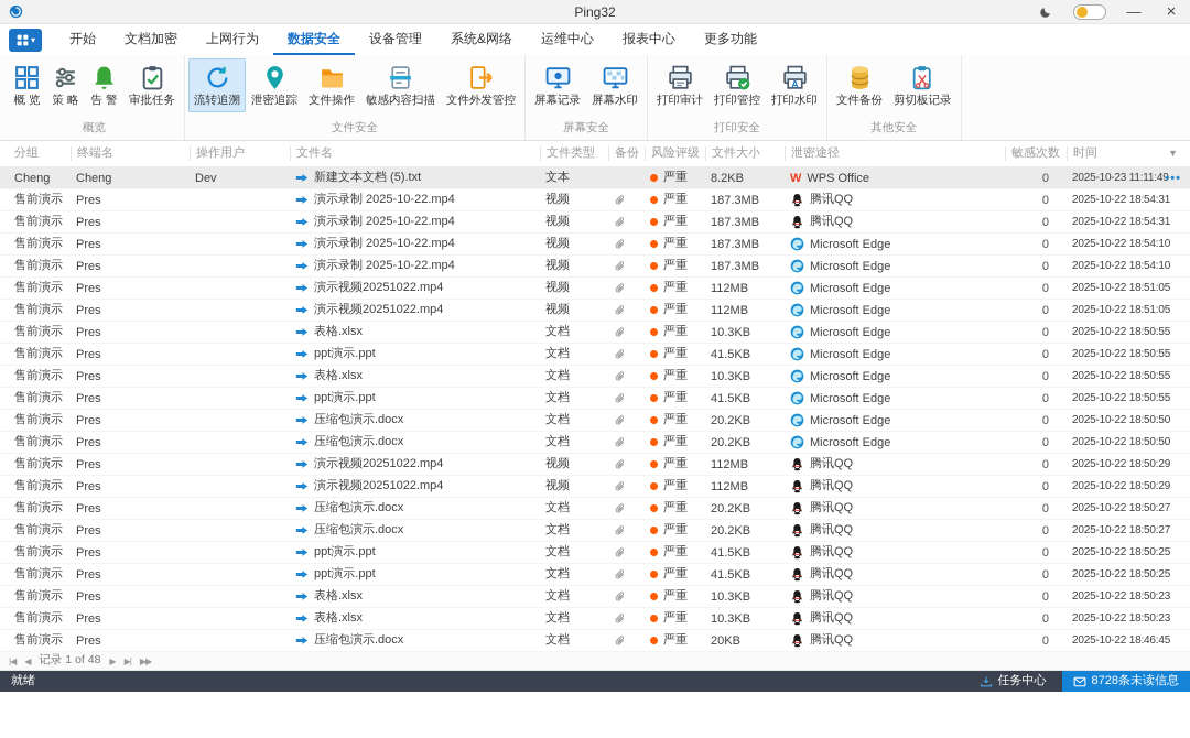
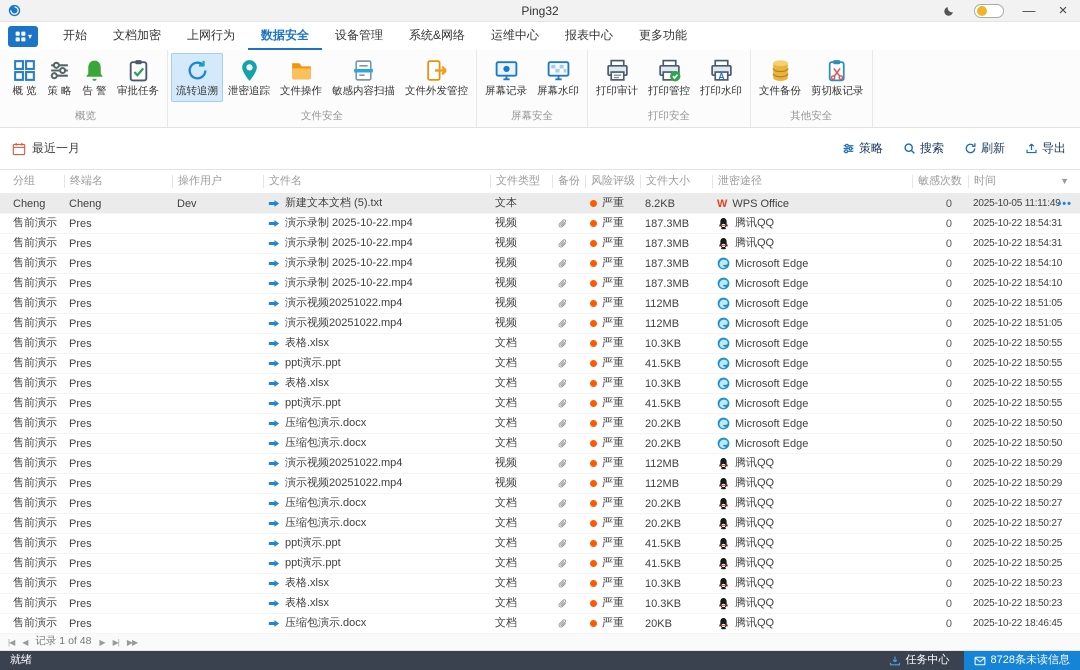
  Ping32
  —
  ×
  ▾
  开始
  文档加密
  上网行为
  数据安全
  设备管理
  系统&网络
  运维中心
  报表中心
  更多功能
  概 览
  策 略
  告 警
  审批任务
  概览
  流转追溯
  泄密追踪
  文件操作
  敏感内容扫描
  文件外发管控
  文件安全
  屏幕记录
  屏幕水印
  屏幕安全
  打印审计
  打印管控
  A
  打印水印
  打印安全
  文件备份
  剪切板记录
  其他安全
+ 最近一月
+ 策略
+ 搜索
+ 刷新
+ 导出
  分组
  终端名
  操作用户
  文件名
  文件类型
  备份
  风险评级
  文件大小
  泄密途径
  敏感次数
  时间
  ▼
  Cheng
  Cheng
  Dev
  新建文本文档 (5).txt
  文本
  严重
  8.2KB
  W
  WPS Office
  0
- 2025-10-23 11:11:49
+ 2025-10-05 11:11:49
  •••
  售前演示
  Pres
  演示录制 2025-10-22.mp4
  视频
  严重
  187.3MB
  腾讯QQ
  0
  2025-10-22 18:54:31
  售前演示
  Pres
  演示录制 2025-10-22.mp4
  视频
  严重
  187.3MB
  腾讯QQ
  0
  2025-10-22 18:54:31
  售前演示
  Pres
  演示录制 2025-10-22.mp4
  视频
  严重
  187.3MB
  Microsoft Edge
  0
  2025-10-22 18:54:10
  售前演示
  Pres
  演示录制 2025-10-22.mp4
  视频
  严重
  187.3MB
  Microsoft Edge
  0
  2025-10-22 18:54:10
  售前演示
  Pres
  演示视频20251022.mp4
  视频
  严重
  112MB
  Microsoft Edge
  0
  2025-10-22 18:51:05
  售前演示
  Pres
  演示视频20251022.mp4
  视频
  严重
  112MB
  Microsoft Edge
  0
  2025-10-22 18:51:05
  售前演示
  Pres
  表格.xlsx
  文档
  严重
  10.3KB
  Microsoft Edge
  0
  2025-10-22 18:50:55
  售前演示
  Pres
  ppt演示.ppt
  文档
  严重
  41.5KB
  Microsoft Edge
  0
  2025-10-22 18:50:55
  售前演示
  Pres
  表格.xlsx
  文档
  严重
  10.3KB
  Microsoft Edge
  0
  2025-10-22 18:50:55
  售前演示
  Pres
  ppt演示.ppt
  文档
  严重
  41.5KB
  Microsoft Edge
  0
  2025-10-22 18:50:55
  售前演示
  Pres
  压缩包演示.docx
  文档
  严重
  20.2KB
  Microsoft Edge
  0
  2025-10-22 18:50:50
  售前演示
  Pres
  压缩包演示.docx
  文档
  严重
  20.2KB
  Microsoft Edge
  0
  2025-10-22 18:50:50
  售前演示
  Pres
  演示视频20251022.mp4
  视频
  严重
  112MB
  腾讯QQ
  0
  2025-10-22 18:50:29
  售前演示
  Pres
  演示视频20251022.mp4
  视频
  严重
  112MB
  腾讯QQ
  0
  2025-10-22 18:50:29
  售前演示
  Pres
  压缩包演示.docx
  文档
  严重
  20.2KB
  腾讯QQ
  0
  2025-10-22 18:50:27
  售前演示
  Pres
  压缩包演示.docx
  文档
  严重
  20.2KB
  腾讯QQ
  0
  2025-10-22 18:50:27
  售前演示
  Pres
  ppt演示.ppt
  文档
  严重
  41.5KB
  腾讯QQ
  0
  2025-10-22 18:50:25
  售前演示
  Pres
  ppt演示.ppt
  文档
  严重
  41.5KB
  腾讯QQ
  0
  2025-10-22 18:50:25
  售前演示
  Pres
  表格.xlsx
  文档
  严重
  10.3KB
  腾讯QQ
  0
  2025-10-22 18:50:23
  售前演示
  Pres
  表格.xlsx
  文档
  严重
  10.3KB
  腾讯QQ
  0
  2025-10-22 18:50:23
  售前演示
  Pres
  压缩包演示.docx
  文档
  严重
  20KB
  腾讯QQ
  0
  2025-10-22 18:46:45
  |◀
  ◀
  记录 1 of 48
  ▶
  ▶|
  ▶▶
  就绪
  任务中心
  8728条未读信息
